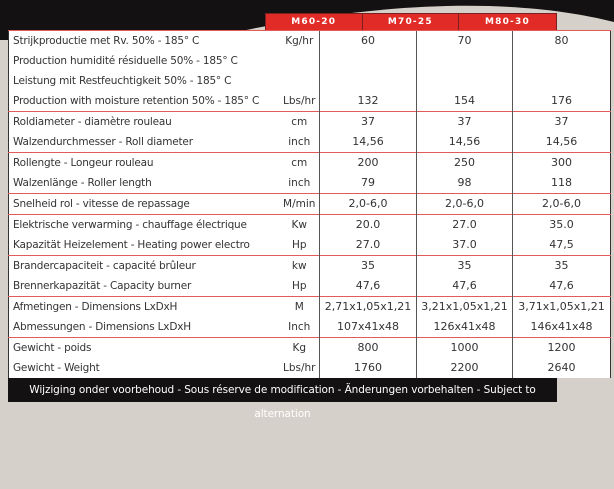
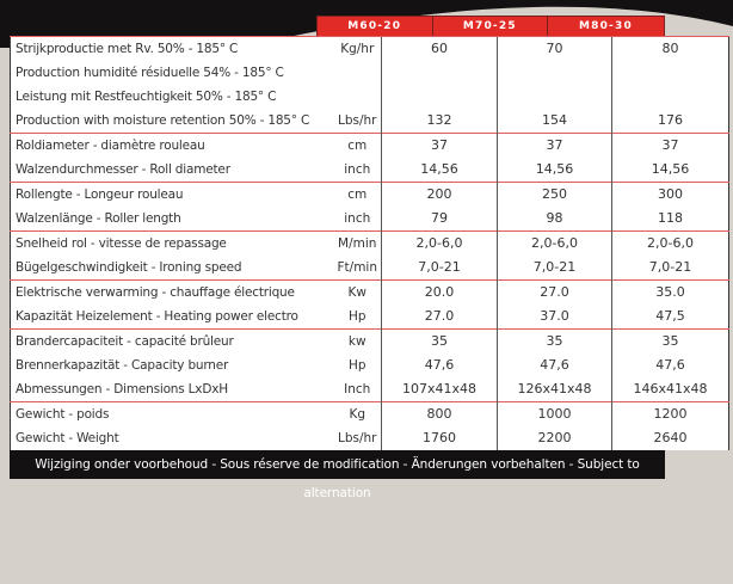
  M60-20
  M70-25
  M80-30
  Strijkproductie met Rv. 50% - 185° C	Kg/hr	60	70	80
- Production humidité résiduelle 50% - 185° C
+ Production humidité résiduelle 54% - 185° C
  Leistung mit Restfeuchtigkeit 50% - 185° C
  Production with moisture retention 50% - 185° C	Lbs/hr	132	154	176
  Roldiameter - diamètre rouleau	cm	37	37	37
  Walzendurchmesser - Roll diameter	inch	14,56	14,56	14,56
  Rollengte - Longeur rouleau	cm	200	250	300
  Walzenlänge - Roller length	inch	79	98	118
  Snelheid rol - vitesse de repassage	M/min	2,0-6,0	2,0-6,0	2,0-6,0
+ Bügelgeschwindigkeit - Ironing speed	Ft/min	7,0-21	7,0-21	7,0-21
  Elektrische verwarming - chauffage électrique	Kw	20.0	27.0	35.0
  Kapazität Heizelement - Heating power electro	Hp	27.0	37.0	47,5
  Brandercapaciteit - capacité brûleur	kw	35	35	35
  Brennerkapazität - Capacity burner	Hp	47,6	47,6	47,6
- Afmetingen - Dimensions LxDxH	M	2,71x1,05x1,21	3,21x1,05x1,21	3,71x1,05x1,21
  Abmessungen - Dimensions LxDxH	Inch	107x41x48	126x41x48	146x41x48
  Gewicht - poids	Kg	800	1000	1200
  Gewicht - Weight	Lbs/hr	1760	2200	2640
  Wijziging onder voorbehoud - Sous réserve de modification - Änderungen vorbehalten - Subject to alternation
